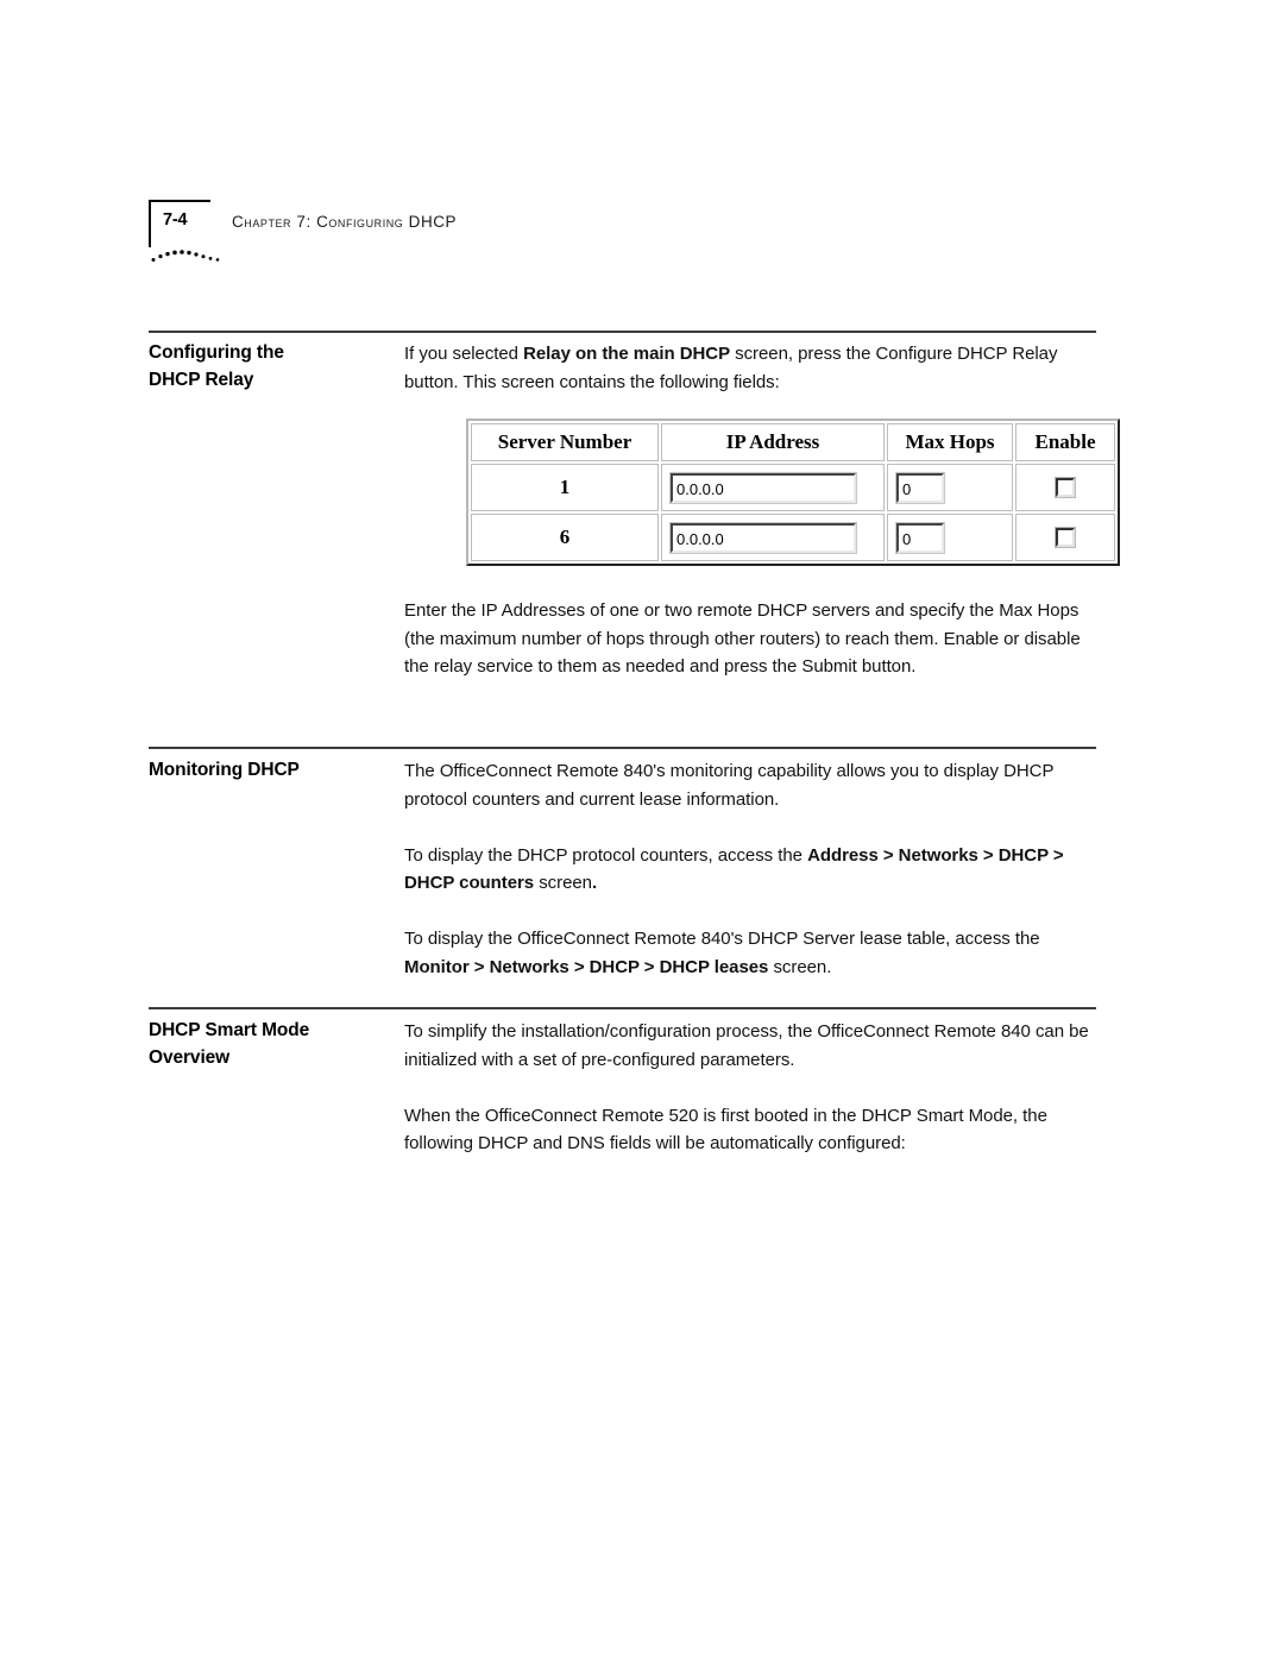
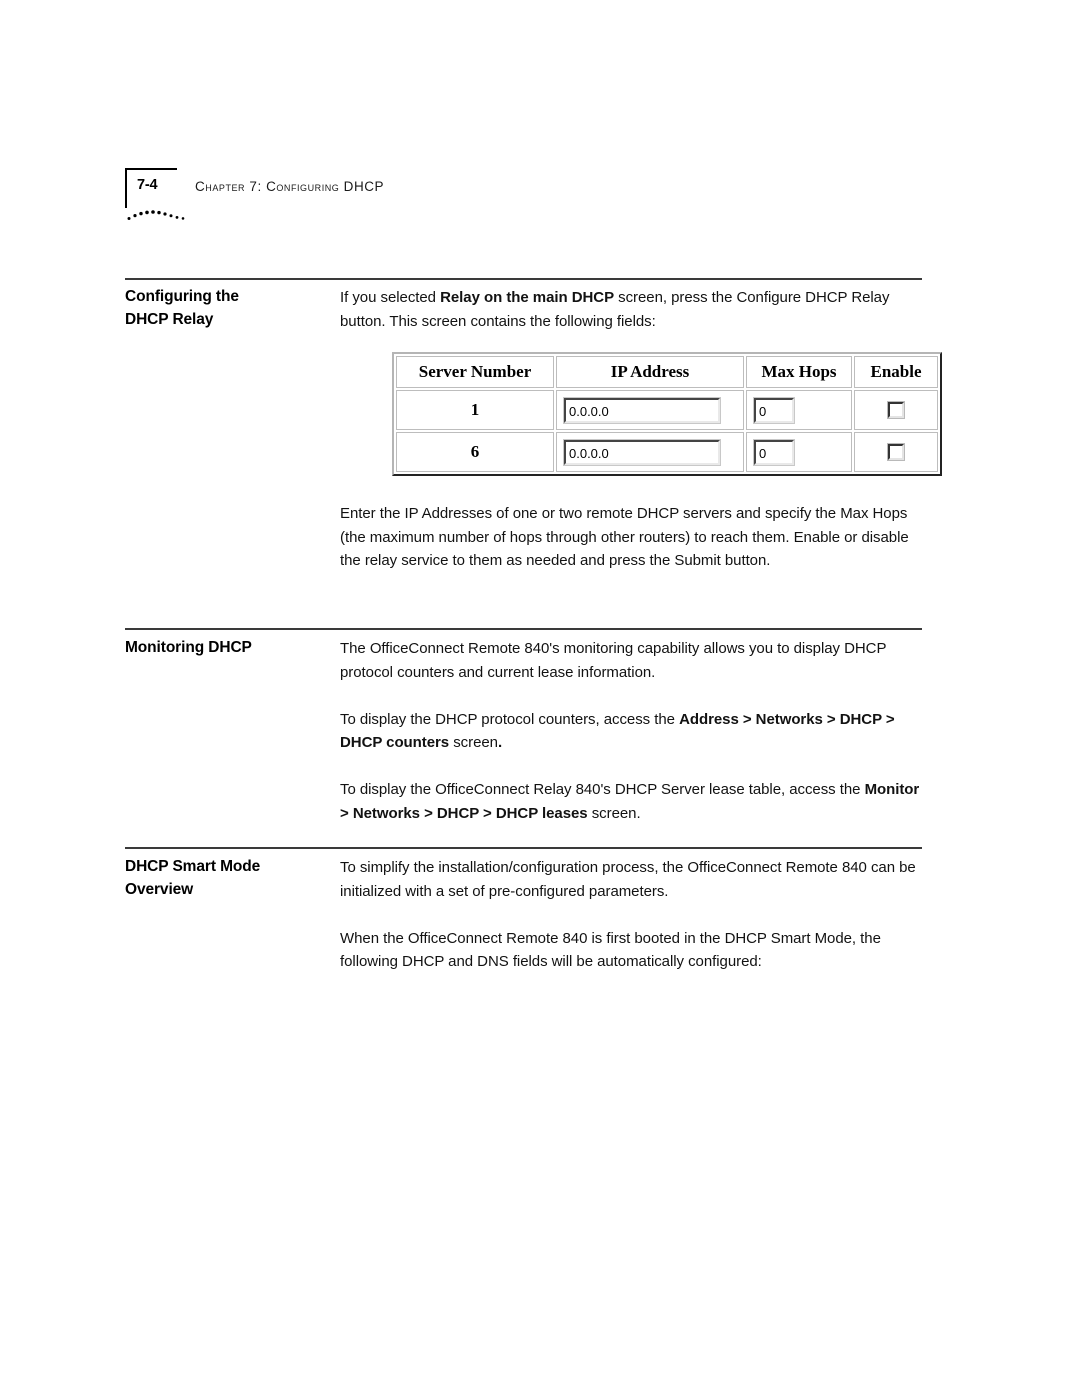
  7-4
  Chapter 7: Configuring DHCP
  Configuring the
  DHCP Relay
  If you selected Relay on the main DHCP screen, press the Configure DHCP Relay button. This screen contains the following fields:
  Server Number	IP Address	Max Hops	Enable
  1	0.0.0.0	0
  6	0.0.0.0	0
  Enter the IP Addresses of one or two remote DHCP servers and specify the Max Hops (the maximum number of hops through other routers) to reach them. Enable or disable the relay service to them as needed and press the Submit button.
  Monitoring DHCP
  The OfficeConnect Remote 840's monitoring capability allows you to display DHCP protocol counters and current lease information.
  To display the DHCP protocol counters, access the Address > Networks > DHCP > DHCP counters screen.
- To display the OfficeConnect Remote 840's DHCP Server lease table, access the Monitor > Networks > DHCP > DHCP leases screen.
+ To display the OfficeConnect Relay 840's DHCP Server lease table, access the Monitor > Networks > DHCP > DHCP leases screen.
  DHCP Smart Mode
  Overview
  To simplify the installation/configuration process, the OfficeConnect Remote 840 can be initialized with a set of pre-configured parameters.
- When the OfficeConnect Remote 520 is first booted in the DHCP Smart Mode, the following DHCP and DNS fields will be automatically configured:
+ When the OfficeConnect Remote 840 is first booted in the DHCP Smart Mode, the following DHCP and DNS fields will be automatically configured:
